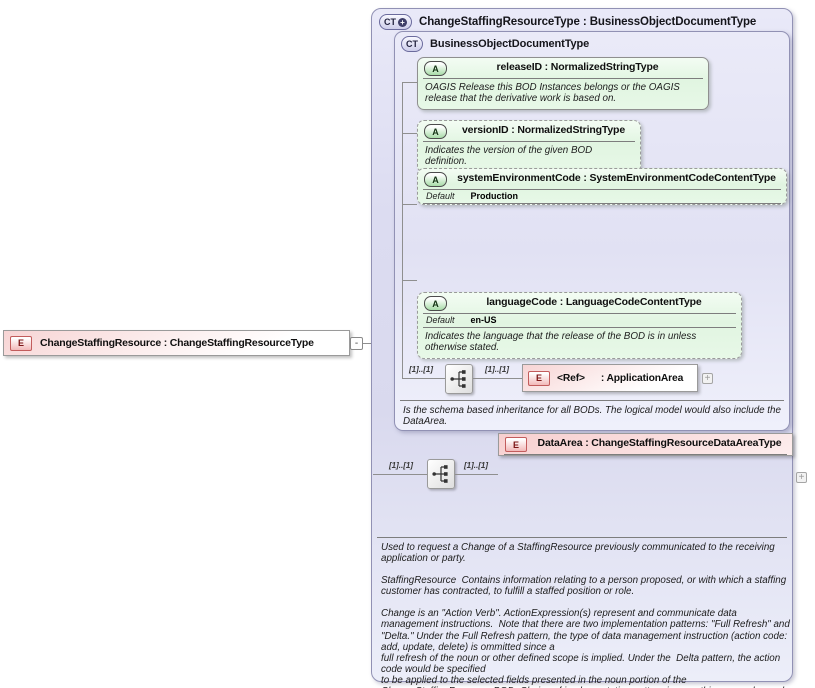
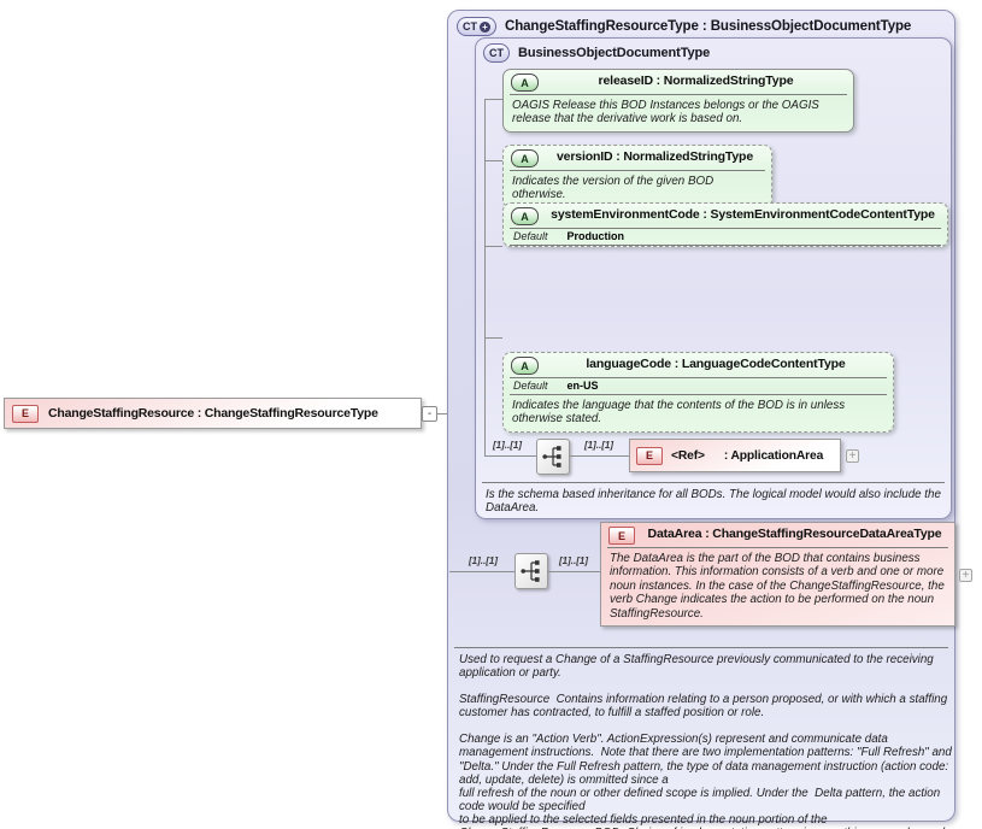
  E
  ChangeStaffingResource : ChangeStaffingResourceType
  -
  CT
  +
  ChangeStaffingResourceType : BusinessObjectDocumentType
  CT
  BusinessObjectDocumentType
  A
  releaseID : NormalizedStringType
  OAGIS Release this BOD Instances belongs or the OAGIS release that the derivative work is based on.
  A
  versionID : NormalizedStringType
- Indicates the version of the given BOD definition.
+ Indicates the version of the given BOD otherwise.
  A
  systemEnvironmentCode : SystemEnvironmentCodeContentType
  Default
  Production
  A
  languageCode : LanguageCodeContentType
  Default
  en-US
- Indicates the language that the release of the BOD is in unless otherwise stated.
+ Indicates the language that the contents of the BOD is in unless otherwise stated.
  [1]..[1]
  [1]..[1]
  E
  <Ref>
  : ApplicationArea
  +
  Is the schema based inheritance for all BODs. The logical model would also include the DataArea.
  [1]..[1]
  [1]..[1]
  E
  DataArea : ChangeStaffingResourceDataAreaType
+ The DataArea is the part of the BOD that contains business information. This information consists of a verb and one or more noun instances. In the case of the ChangeStaffingResource, the verb Change indicates the action to be performed on the noun StaffingResource.
  +
  Used to request a Change of a StaffingResource previously communicated to the receiving application or party.
  StaffingResource Contains information relating to a person proposed, or with which a staffing customer has contracted, to fulfill a staffed position or role.
  Change is an "Action Verb". ActionExpression(s) represent and communicate data management instructions. Note that there are two implementation patterns: "Full Refresh" and "Delta." Under the Full Refresh pattern, the type of data management instruction (action code: add, update, delete) is ommitted since a
  full refresh of the noun or other defined scope is implied. Under the Delta pattern, the action code would be specified
